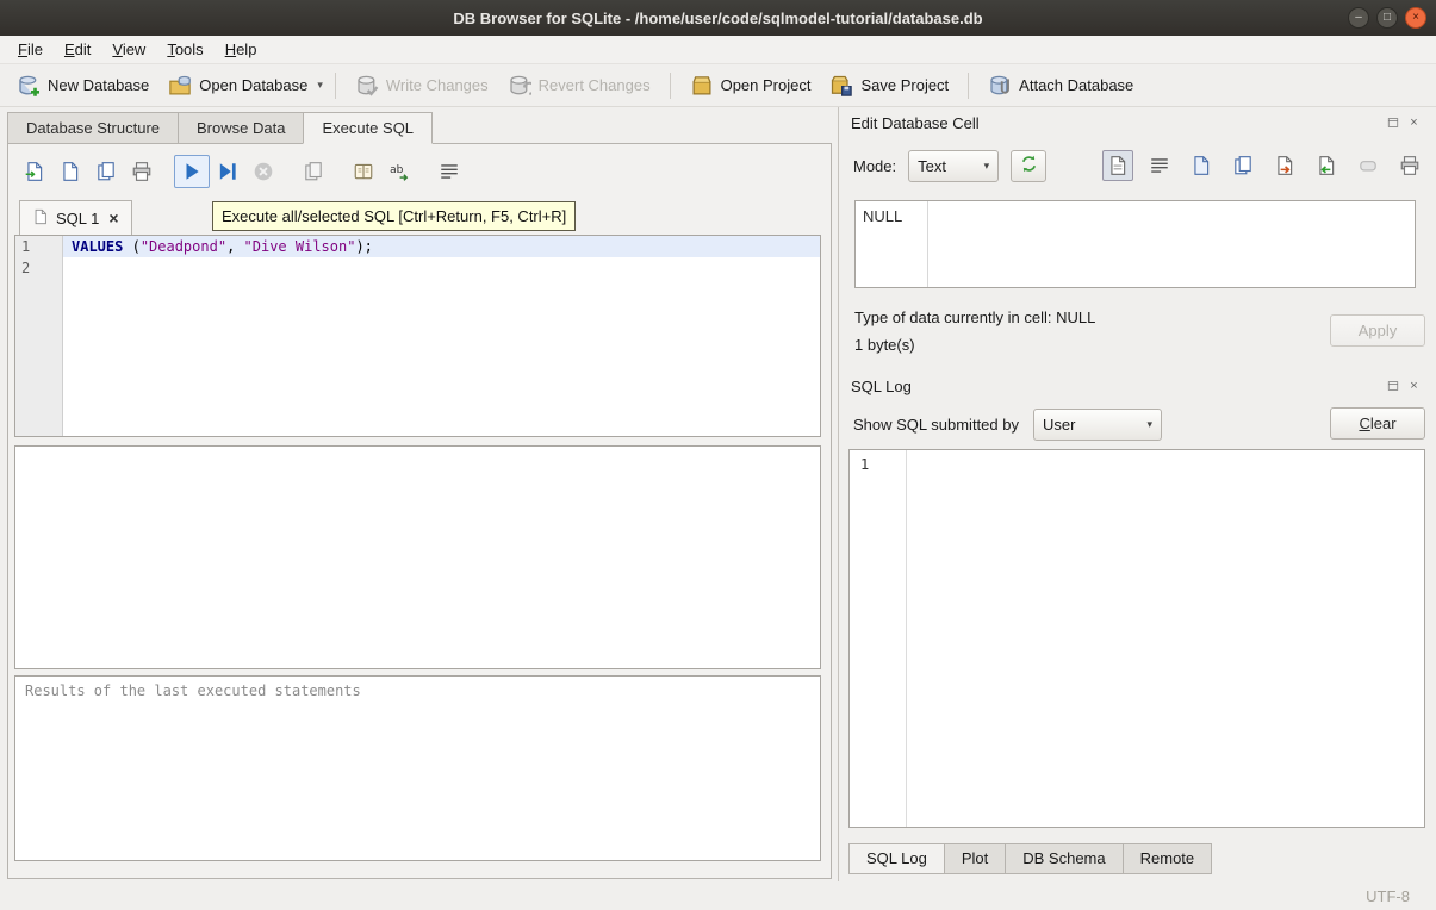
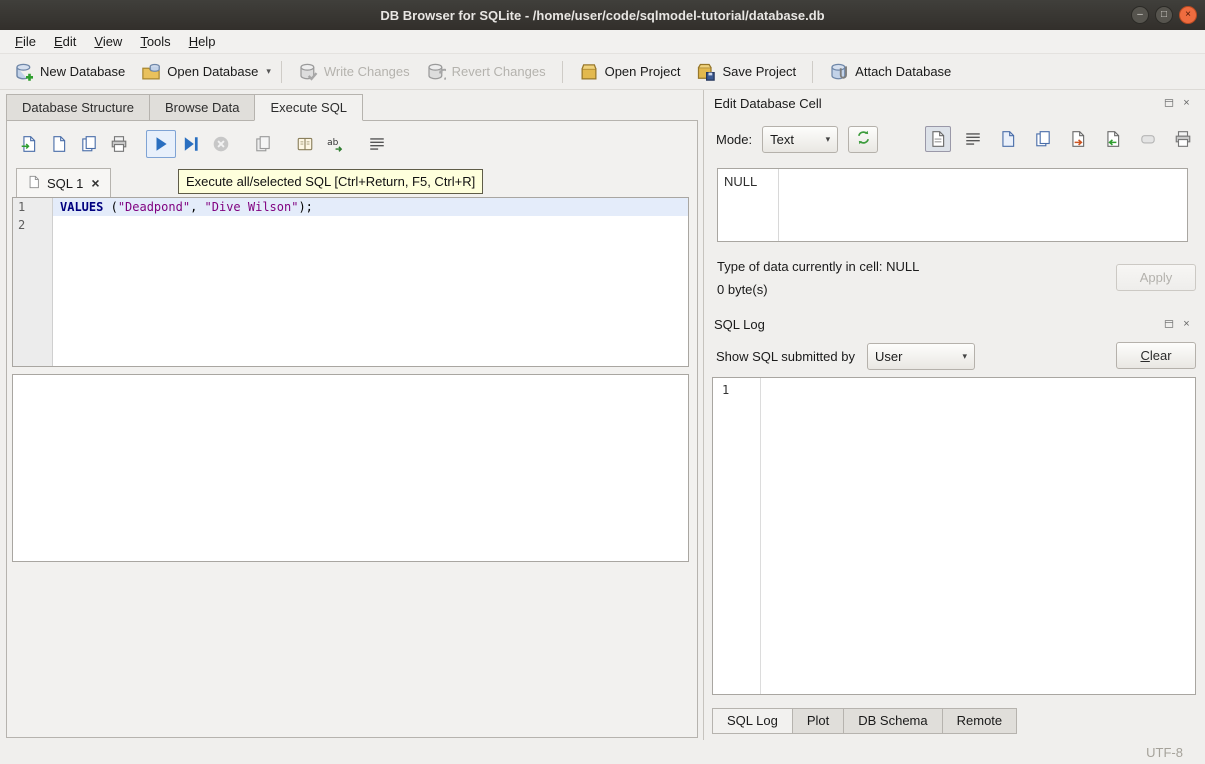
  DB Browser for SQLite - /home/user/code/sqlmodel-tutorial/database.db
  –
  □
  ×
  File
  Edit
  View
  Tools
  Help
  New Database
  Open Database
  ▾
  Write Changes
  Revert Changes
  Open Project
  Save Project
  Attach Database
  Database Structure
  Browse Data
  Execute SQL
  ab
  Execute all/selected SQL [Ctrl+Return, F5, Ctrl+R]
  SQL 1
  ×
  1
  2
  VALUES ("Deadpond", "Dive Wilson");
- Results of the last executed statements
  Edit Database Cell
  ×
  Mode:
  Text
  ▾
  NULL
  Type of data currently in cell: NULL
- 1 byte(s)
+ 0 byte(s)
  Apply
  SQL Log
  ×
  Show SQL submitted by
  User
  ▾
  C
  lear
  1
  SQL Log
  Plot
  DB Schema
  Remote
  UTF-8
